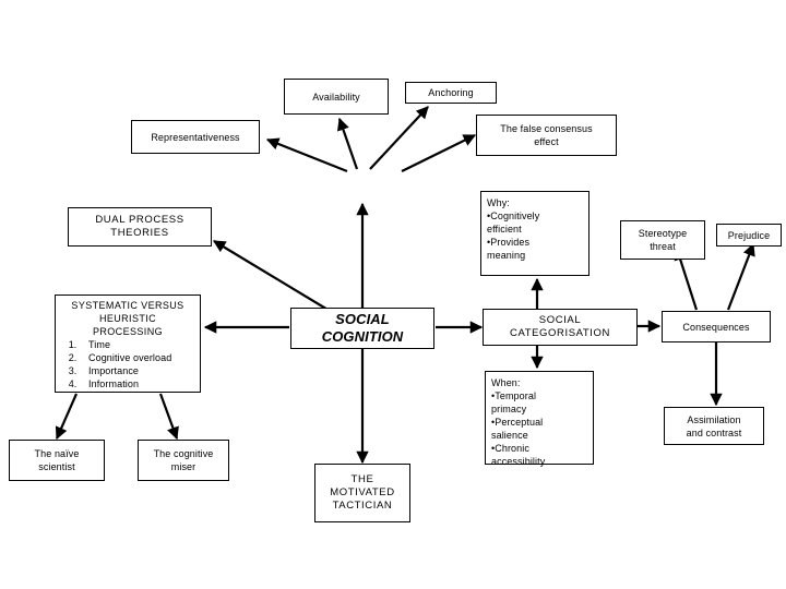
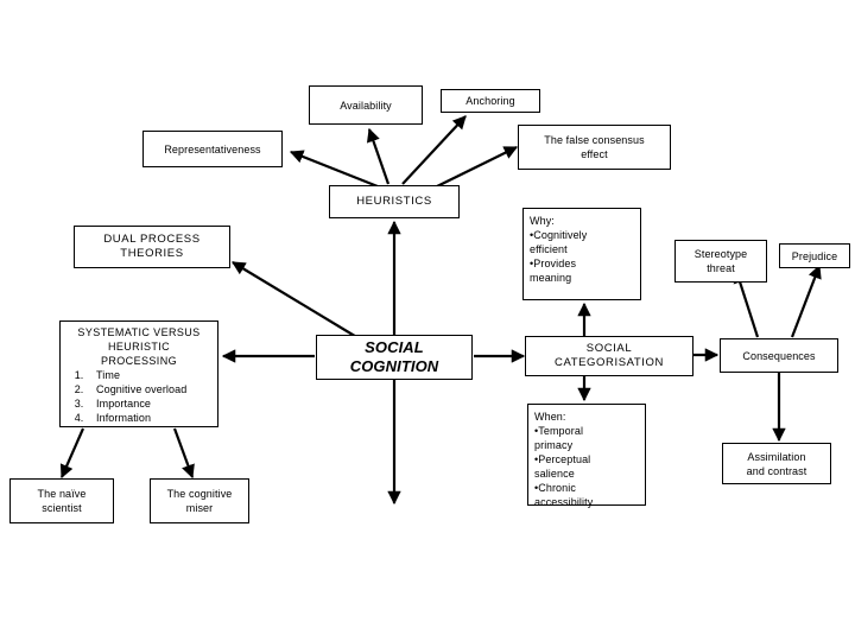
  Availability
  Anchoring
  The false consensus
  effect
  Representativeness
+ HEURISTICS
  DUAL PROCESS
  THEORIES
  SYSTEMATIC VERSUS
  HEURISTIC
  PROCESSING
  Time
  Cognitive overload
  Importance
  Information
  The naïve
  scientist
  The cognitive
  miser
  SOCIAL
  COGNITION
- THE
- MOTIVATED
- TACTICIAN
  Why:
  •Cognitively
  efficient
  •Provides
  meaning
  When:
  •Temporal
  primacy
  •Perceptual
  salience
  •Chronic
  accessibility
  SOCIAL
  CATEGORISATION
  Consequences
  Stereotype
  threat
  Prejudice
  Assimilation
  and contrast
